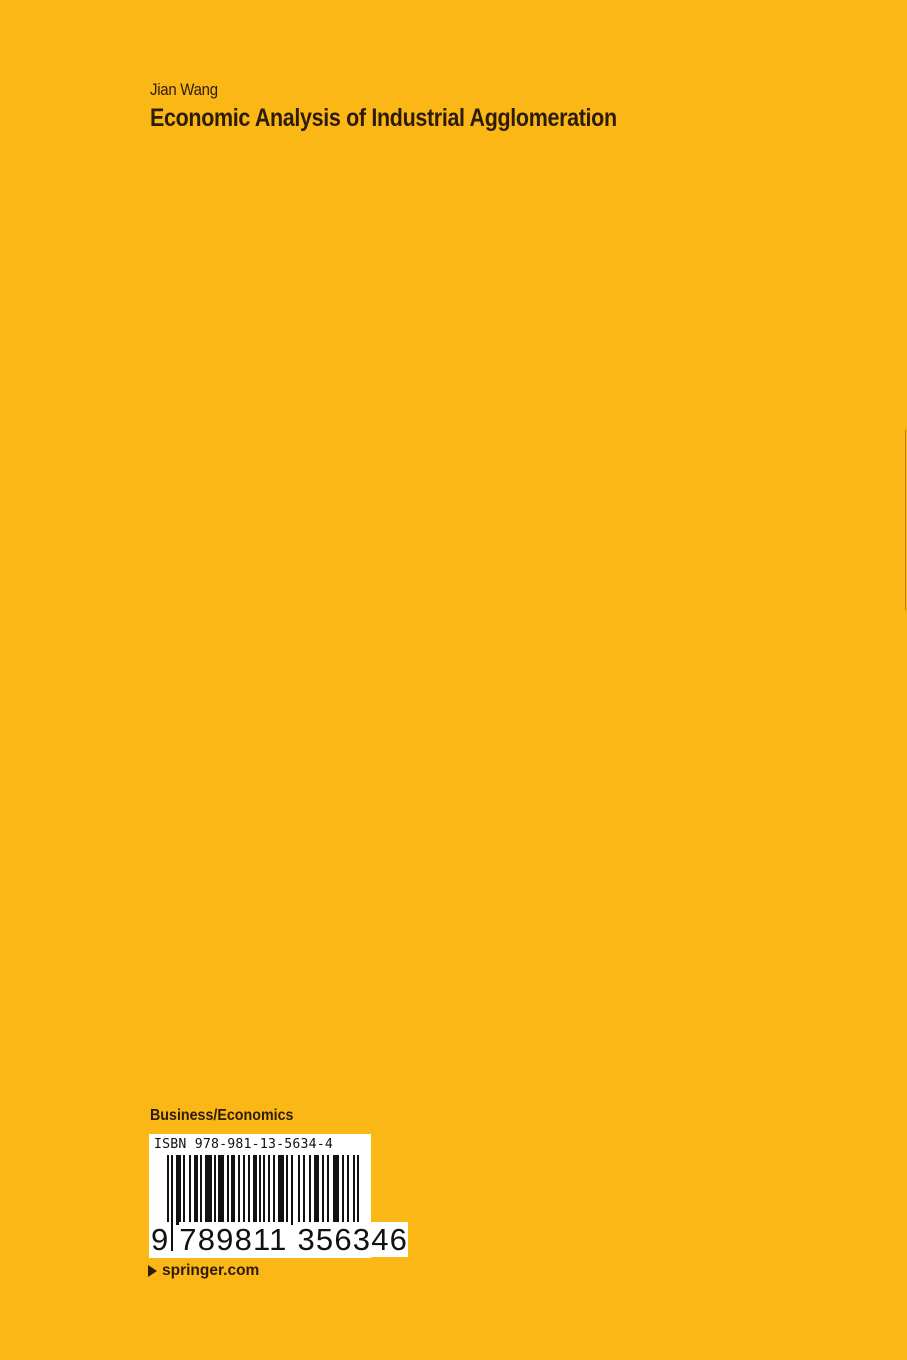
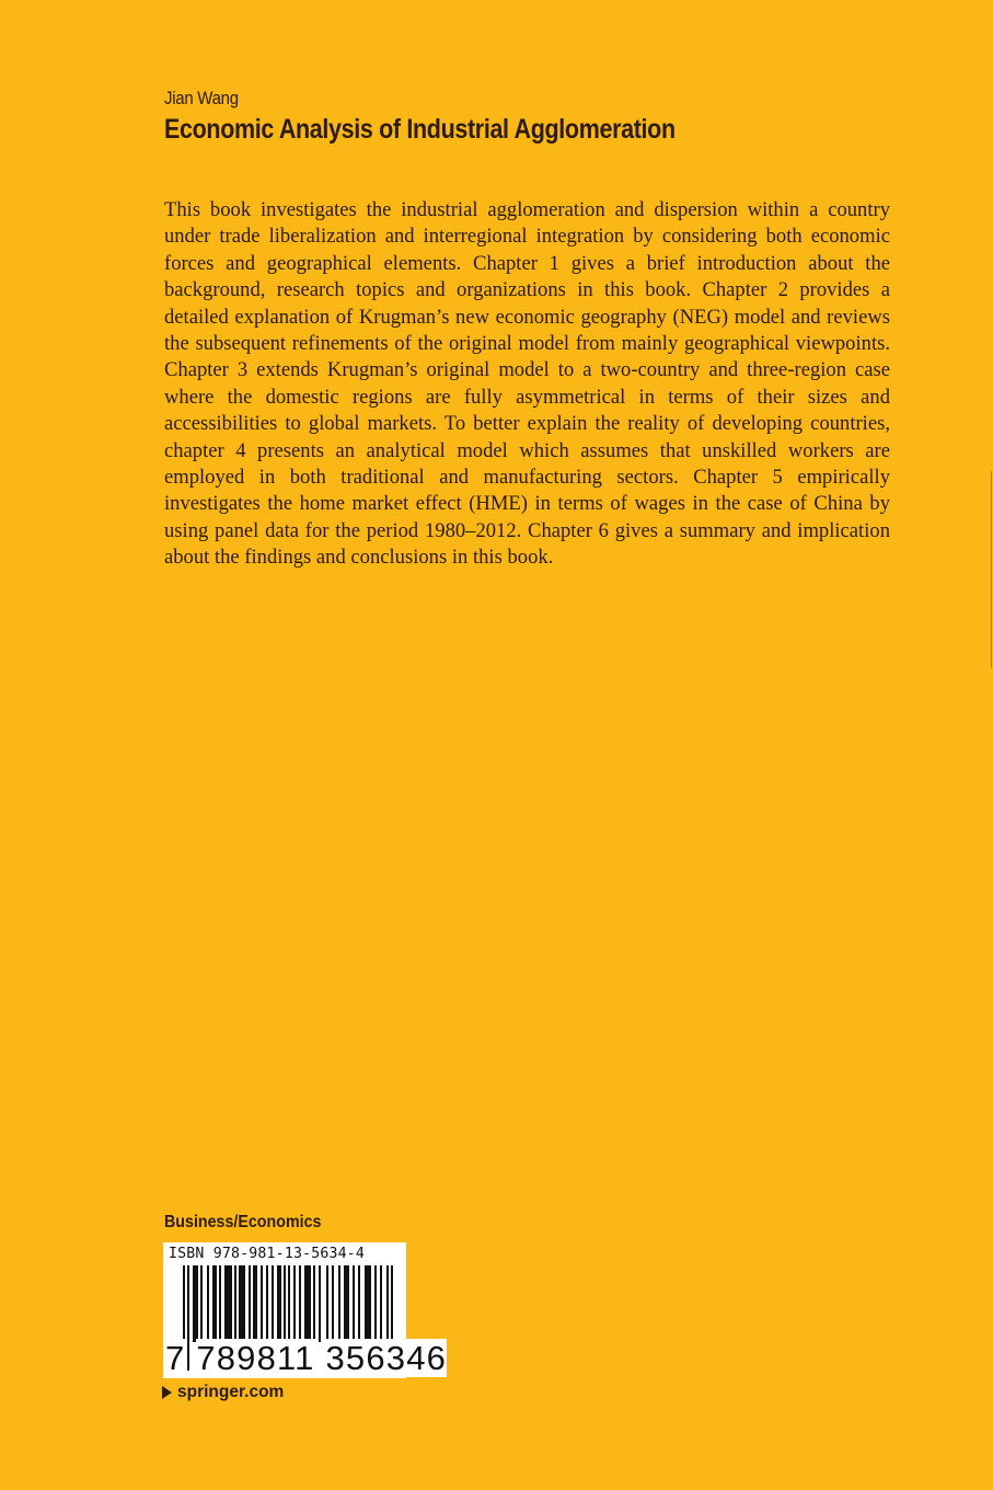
  Jian Wang
  Economic Analysis of Industrial Agglomeration
+ This book investigates the industrial agglomeration and dispersion within a country under trade liberalization and interregional integration by considering both economic forces and geographical elements. Chapter 1 gives a brief introduction about the background, research topics and organizations in this book. Chapter 2 provides a detailed explanation of Krugman’s new economic geography (NEG) model and reviews the subsequent refinements of the original model from mainly geographical viewpoints. Chapter 3 extends Krugman’s original model to a two-country and three-region case where the domestic regions are fully asymmetrical in terms of their sizes and accessibilities to global markets. To better explain the reality of developing countries, chapter 4 presents an analytical model which assumes that unskilled workers are employed in both traditional and manufacturing sectors. Chapter 5 empirically investigates the home market effect (HME) in terms of wages in the case of China by using panel data for the period 1980–2012. Chapter 6 gives a summary and implication about the findings and conclusions in this book.
  Business/Economics
  ISBN 978-981-13-5634-4
- 9 789811 356346
+ 7 789811 356346
  springer.com
